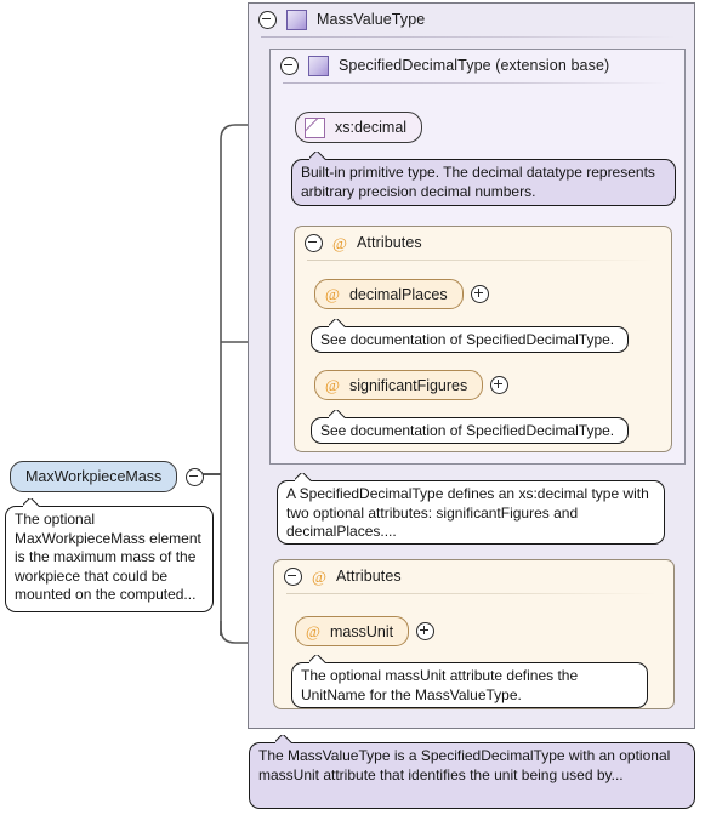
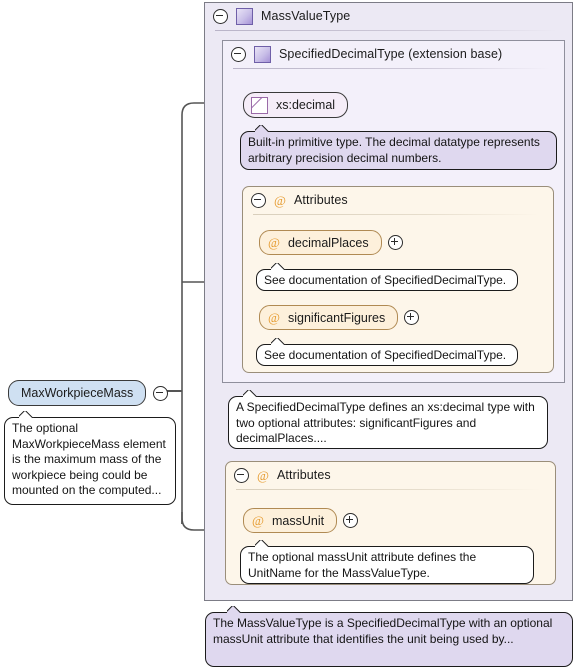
  MassValueType
  SpecifiedDecimalType (extension base)
  xs:decimal
  Built-in primitive type. The decimal datatype represents arbitrary precision decimal numbers.
  @
  Attributes
  @
  decimalPlaces
  See documentation of SpecifiedDecimalType.
  @
  significantFigures
  See documentation of SpecifiedDecimalType.
  A SpecifiedDecimalType defines an xs:decimal type with two optional attributes: significantFigures and decimalPlaces....
  @
  Attributes
  @
  massUnit
  The optional massUnit attribute defines the
  UnitName for the MassValueType.
  The MassValueType is a SpecifiedDecimalType with an optional massUnit attribute that identifies the unit being used by...
  MaxWorkpieceMass
- The optional MaxWorkpieceMass element is the maximum mass of the workpiece that could be mounted on the computed...
+ The optional MaxWorkpieceMass element is the maximum mass of the workpiece being could be mounted on the computed...
